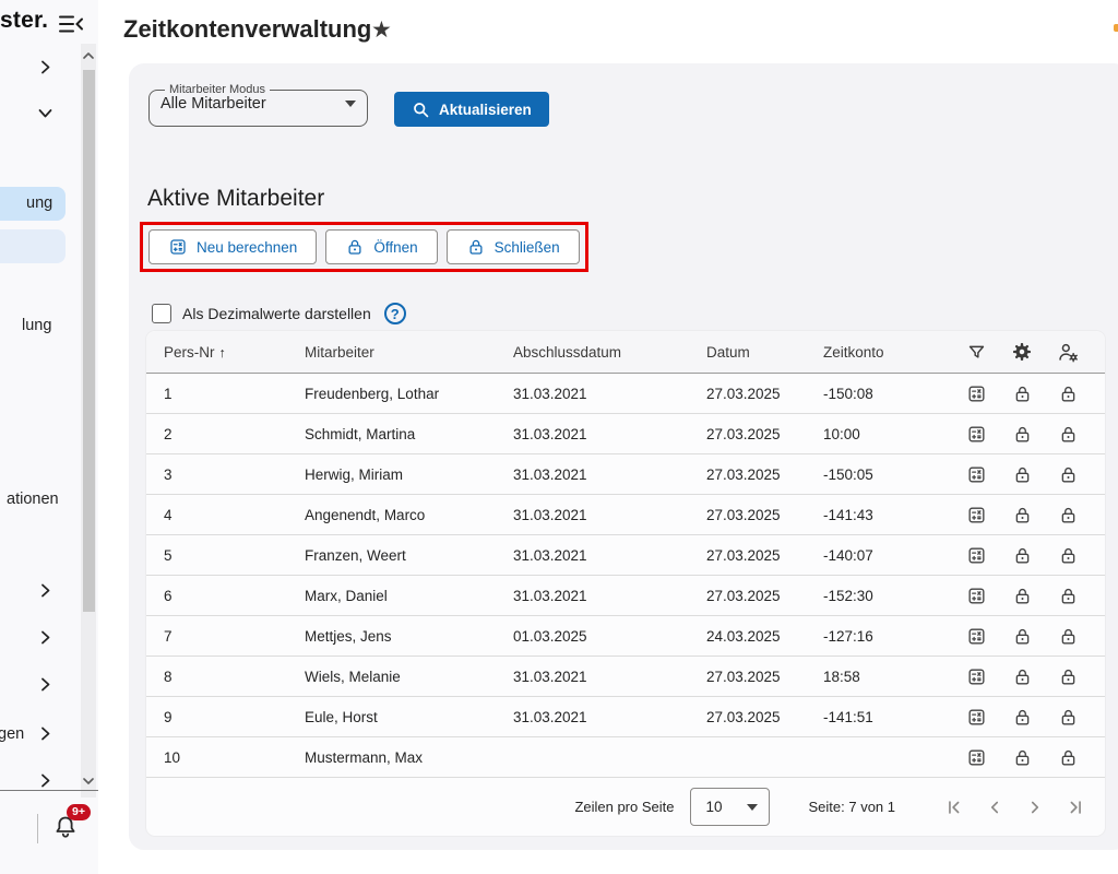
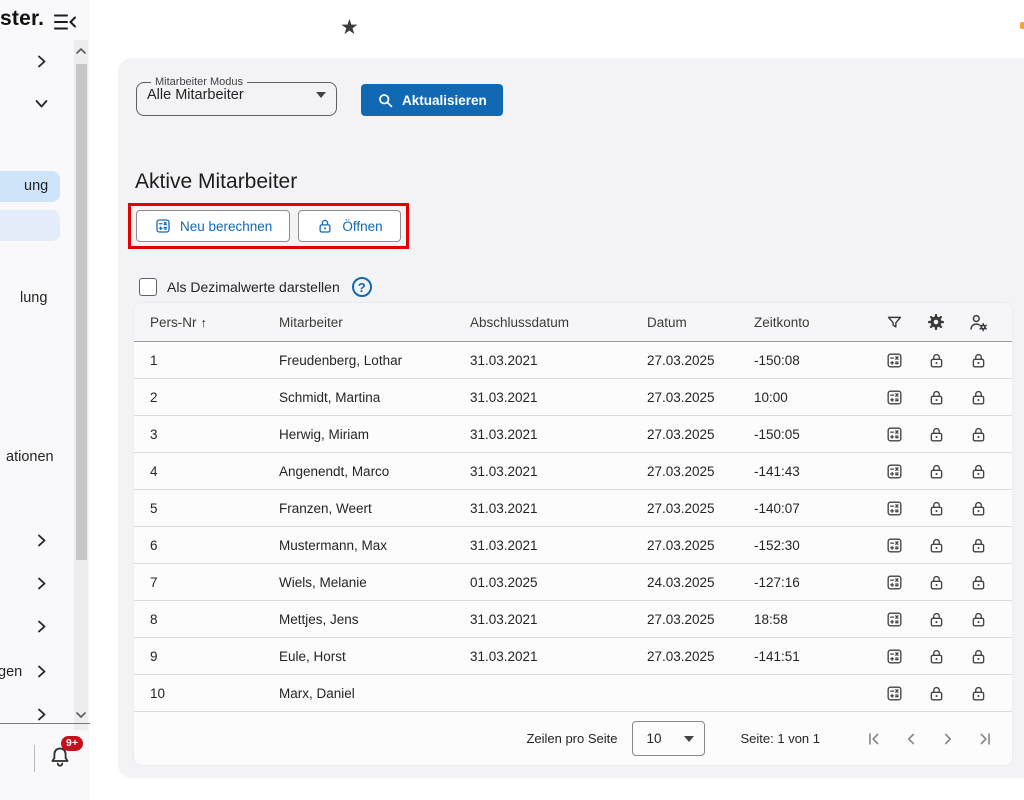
  ster.
  ung
  lung
  ationen
  gen
  9+
- Zeitkontenverwaltung
  ★
  Mitarbeiter Modus
  Alle Mitarbeiter
  Aktualisieren
  Aktive Mitarbeiter
  Neu berechnen
  Öffnen
- Schließen
  Als Dezimalwerte darstellen
  ?
  Pers-Nr ↑
  Mitarbeiter
  Abschlussdatum
  Datum
  Zeitkonto
  1
  Freudenberg, Lothar
  31.03.2021
  27.03.2025
  -150:08
  2
  Schmidt, Martina
  31.03.2021
  27.03.2025
  10:00
  3
  Herwig, Miriam
  31.03.2021
  27.03.2025
  -150:05
  4
  Angenendt, Marco
  31.03.2021
  27.03.2025
  -141:43
  5
  Franzen, Weert
  31.03.2021
  27.03.2025
  -140:07
  6
- Marx, Daniel
+ Mustermann, Max
  31.03.2021
  27.03.2025
  -152:30
  7
- Mettjes, Jens
+ Wiels, Melanie
  01.03.2025
  24.03.2025
  -127:16
  8
- Wiels, Melanie
+ Mettjes, Jens
  31.03.2021
  27.03.2025
  18:58
  9
  Eule, Horst
  31.03.2021
  27.03.2025
  -141:51
  10
- Mustermann, Max
+ Marx, Daniel
  Zeilen pro Seite
  10
- Seite: 7 von 1
+ Seite: 1 von 1
